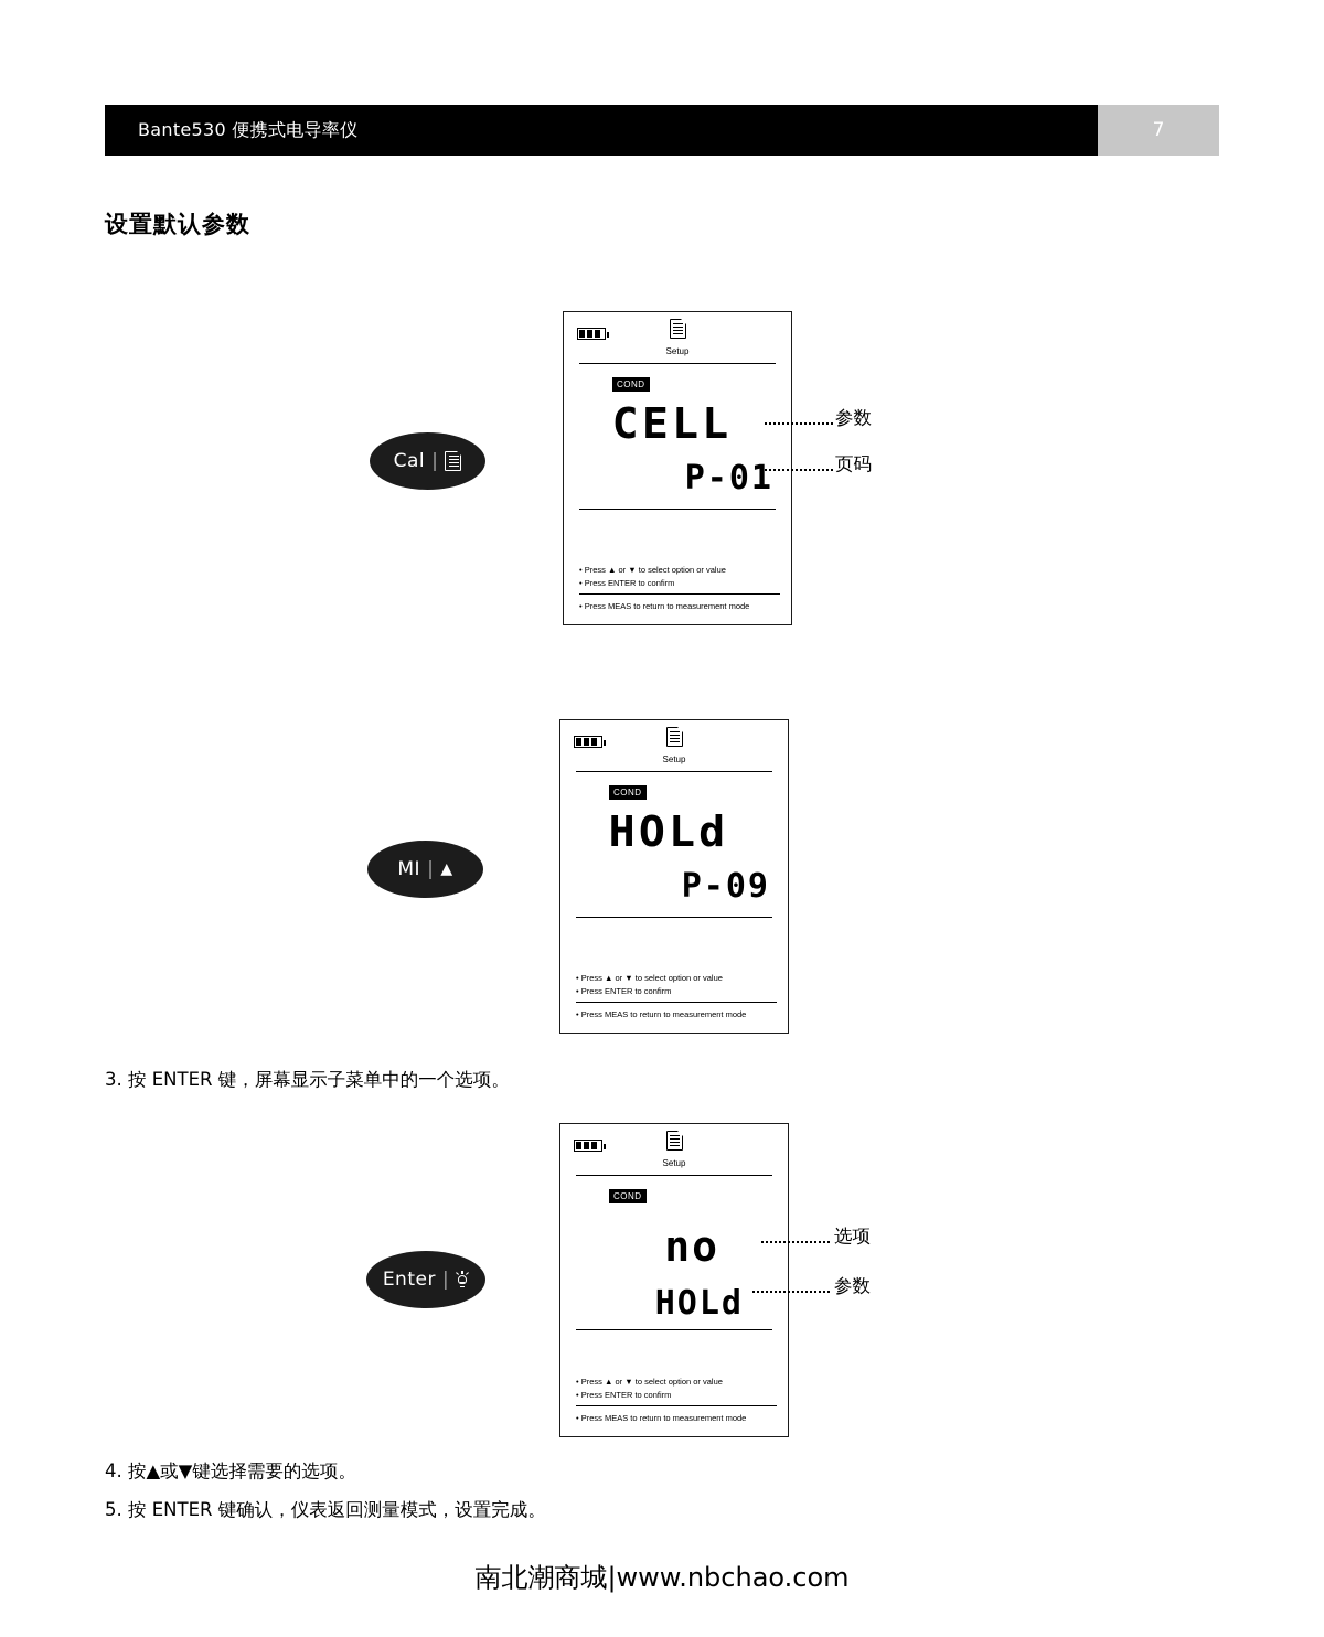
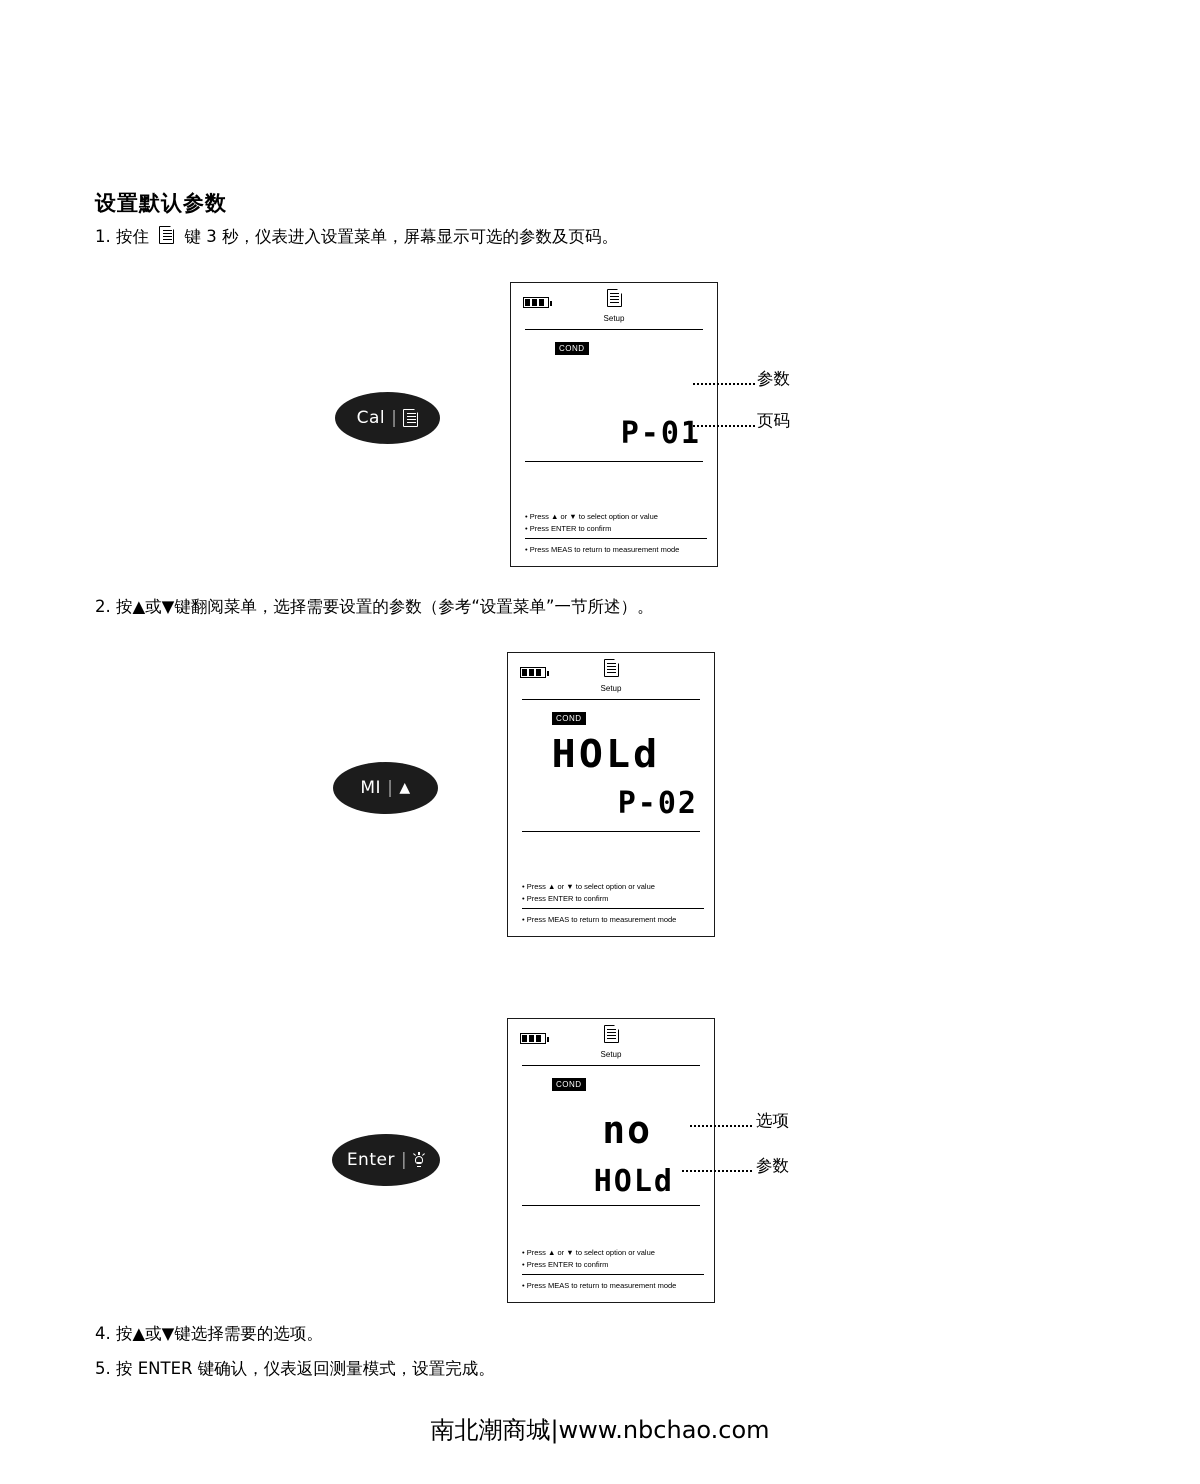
- Bante530 便携式电导率仪
- 7
  设置默认参数
+ 1. 按住 键 3 秒，仪表进入设置菜单，屏幕显示可选的参数及页码。
  Cal
  |
  Setup
  COND
- CELL
  P-01
  • Press ▲ or ▼ to select option or value
  • Press ENTER to confirm
  • Press MEAS to return to measurement mode
  参数
  页码
+ 2. 按▲或▼键翻阅菜单，选择需要设置的参数（参考“设置菜单”一节所述）。
  MI
  |
  ▲
  Setup
  COND
  HOLd
- P-09
+ P-02
  • Press ▲ or ▼ to select option or value
  • Press ENTER to confirm
  • Press MEAS to return to measurement mode
- 3. 按 ENTER 键，屏幕显示子菜单中的一个选项。
  Enter
  |
  Setup
  COND
  no
  HOLd
  • Press ▲ or ▼ to select option or value
  • Press ENTER to confirm
  • Press MEAS to return to measurement mode
  选项
  参数
  4. 按▲或▼键选择需要的选项。
  5. 按 ENTER 键确认，仪表返回测量模式，设置完成。
  南北潮商城|www.nbchao.com
